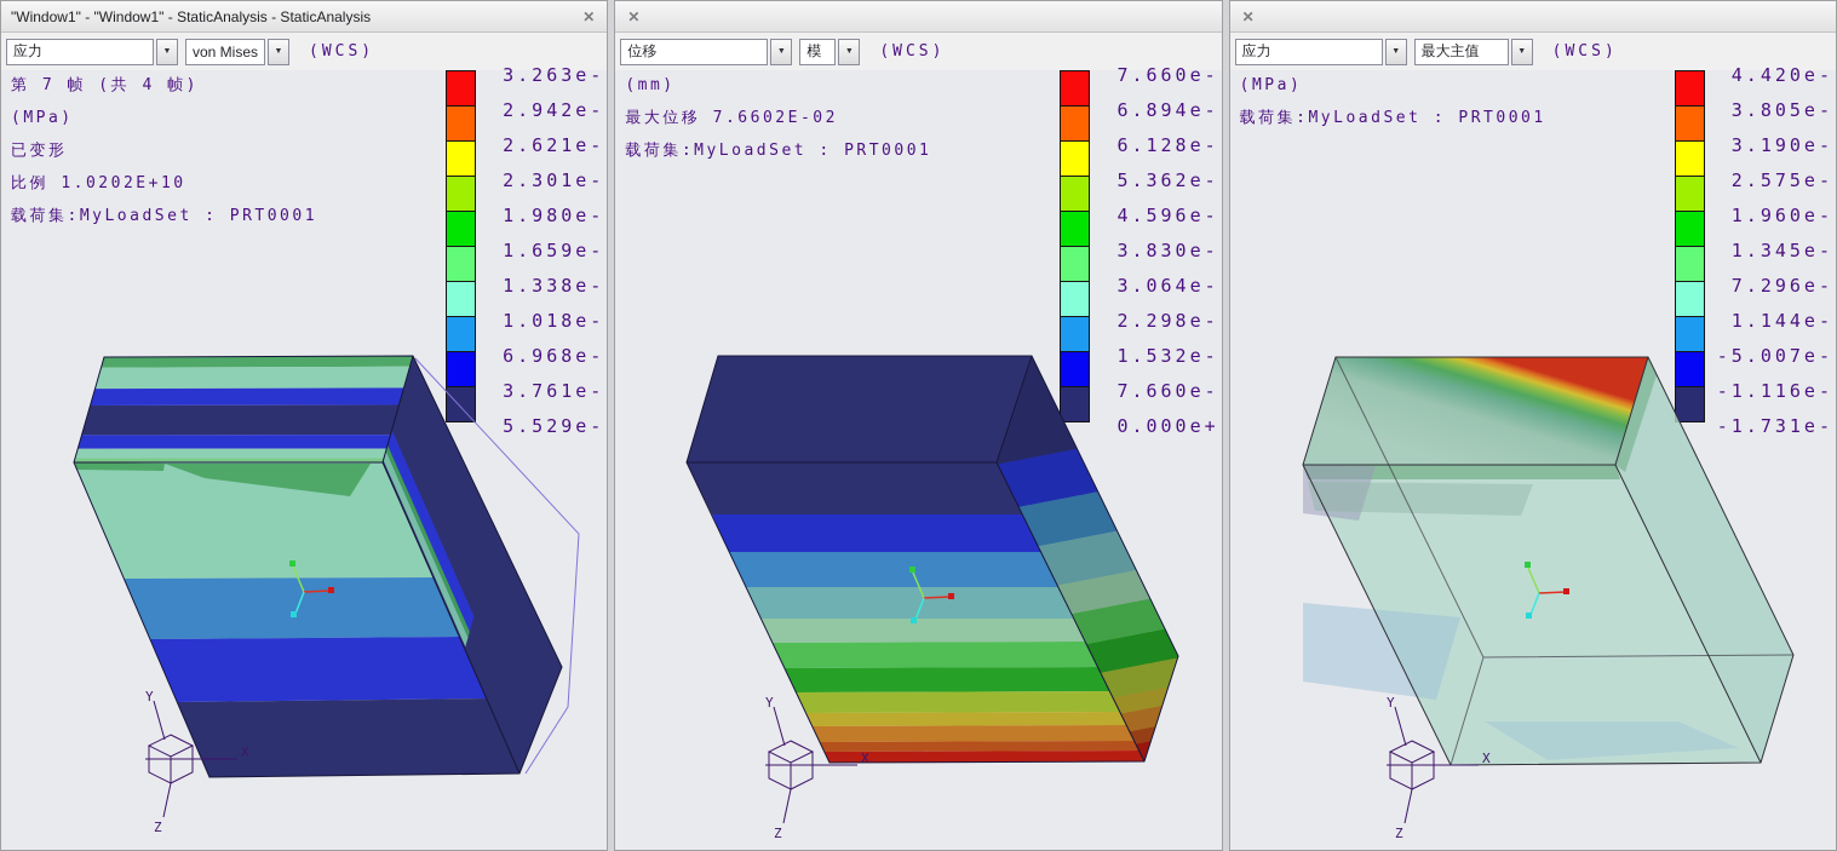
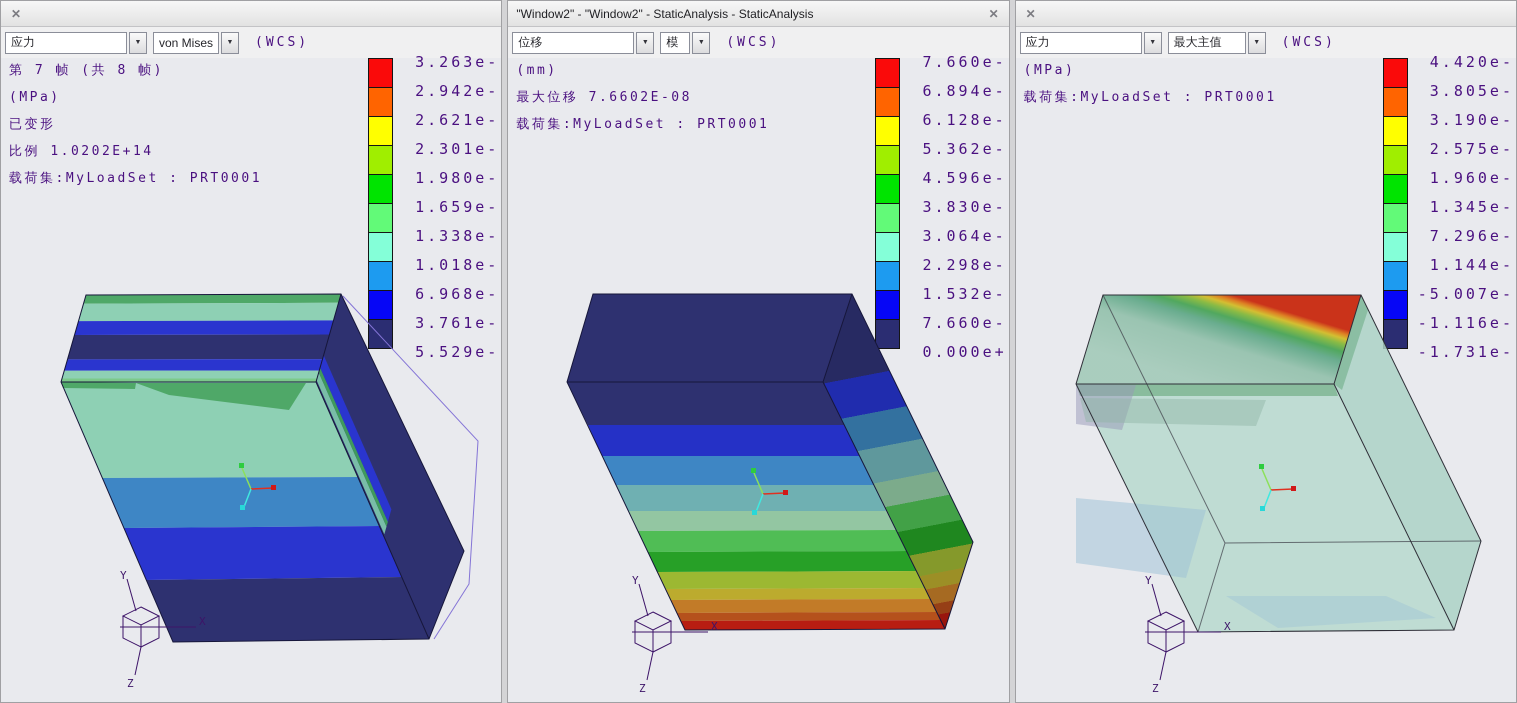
- "Window1" - "Window1" - StaticAnalysis - StaticAnalysis
  ✕
  应力
  von Mises
  (WCS)
- 第 7 帧 (共 4 帧)
+ 第 7 帧 (共 8 帧)
  (MPa)
  已变形
- 比例 1.0202E+10
+ 比例 1.0202E+14
  载荷集:MyLoadSet : PRT0001
  3.263e-
  2.942e-
  2.621e-
  2.301e-
  1.980e-
  1.659e-
  1.338e-
  1.018e-
  6.968e-
  3.761e-
  5.529e-
  Y
  X
  Z
+ "Window2" - "Window2" - StaticAnalysis - StaticAnalysis
  ✕
  位移
  模
  (WCS)
  (mm)
- 最大位移 7.6602E-02
+ 最大位移 7.6602E-08
  载荷集:MyLoadSet : PRT0001
  7.660e-
  6.894e-
  6.128e-
  5.362e-
  4.596e-
  3.830e-
  3.064e-
  2.298e-
  1.532e-
  7.660e-
  0.000e+
  Y
  X
  Z
  ✕
  应力
  最大主值
  (WCS)
  (MPa)
  载荷集:MyLoadSet : PRT0001
  4.420e-
  3.805e-
  3.190e-
  2.575e-
  1.960e-
  1.345e-
  7.296e-
  1.144e-
  -5.007e-
  -1.116e-
  -1.731e-
  Y
  X
  Z
